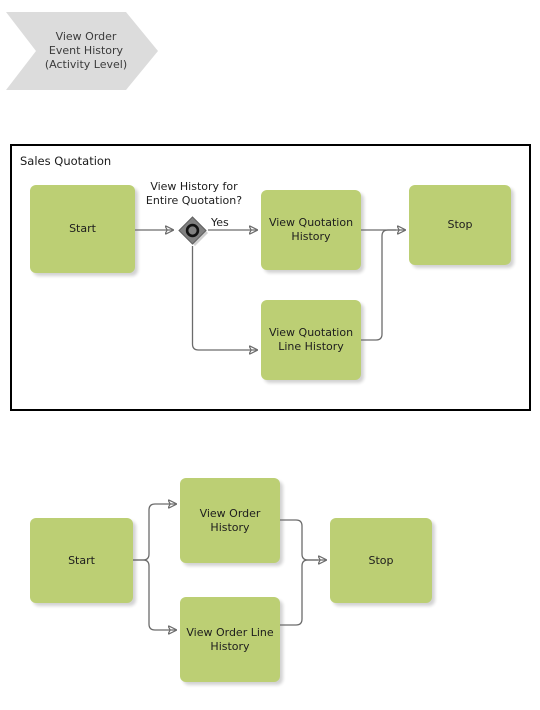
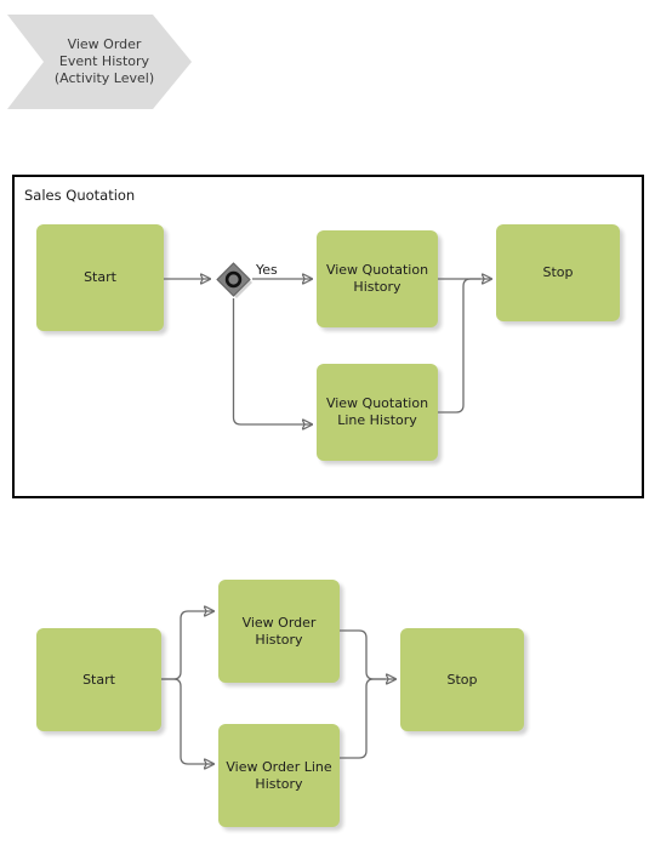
  View Order
  Event History
  (Activity Level)
  Sales Quotation
  Start
  View Quotation
  History
  View Quotation
  Line History
  Stop
- View History for
- Entire Quotation?
  Yes
  Start
  View Order
  History
  View Order Line
  History
  Stop
